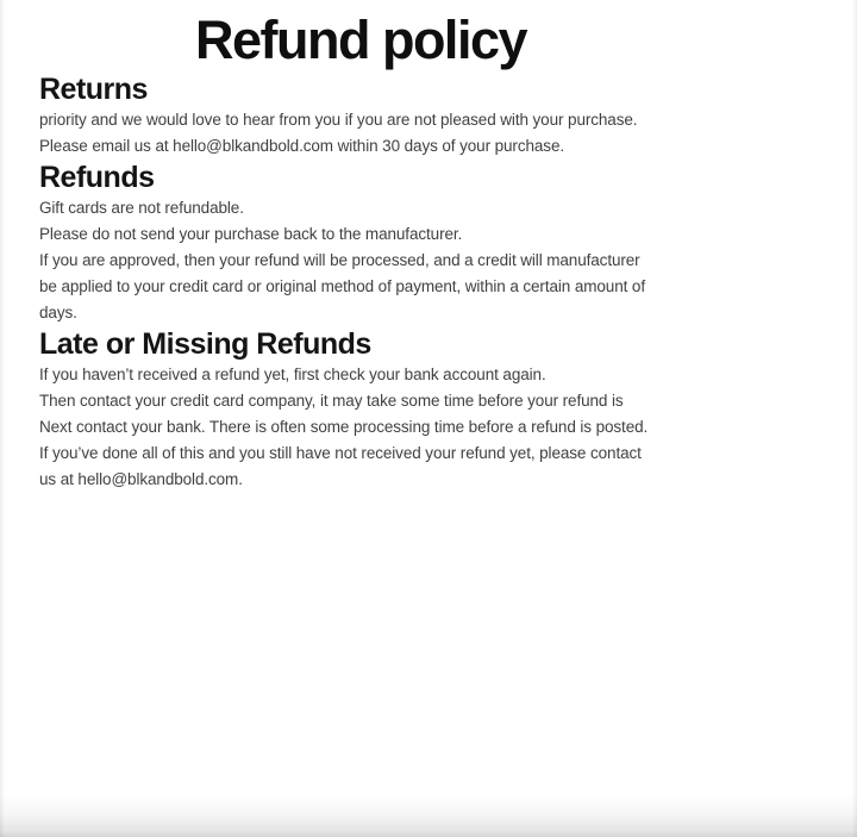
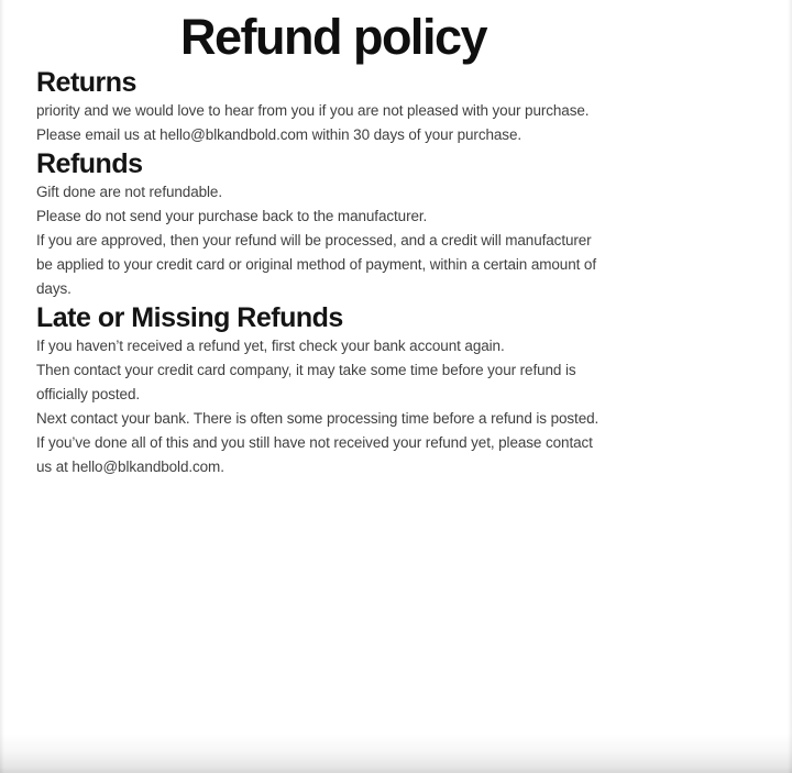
  Refund policy
  Returns
  priority and we would love to hear from you if you are not pleased with your purchase.
  Please email us at hello@blkandbold.com within 30 days of your purchase.
  Refunds
- Gift cards are not refundable.
+ Gift done are not refundable.
  Please do not send your purchase back to the manufacturer.
  If you are approved, then your refund will be processed, and a credit will manufacturer
  be applied to your credit card or original method of payment, within a certain amount of
  days.
  Late or Missing Refunds
  If you haven’t received a refund yet, first check your bank account again.
  Then contact your credit card company, it may take some time before your refund is
+ officially posted.
  Next contact your bank. There is often some processing time before a refund is posted.
  If you’ve done all of this and you still have not received your refund yet, please contact
  us at hello@blkandbold.com.
